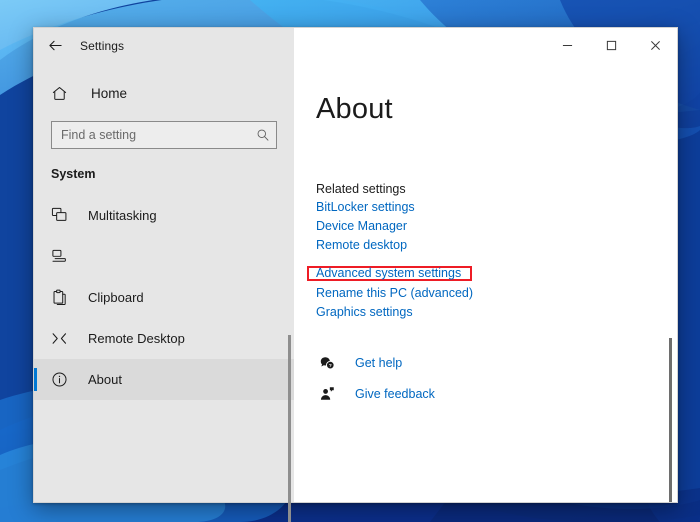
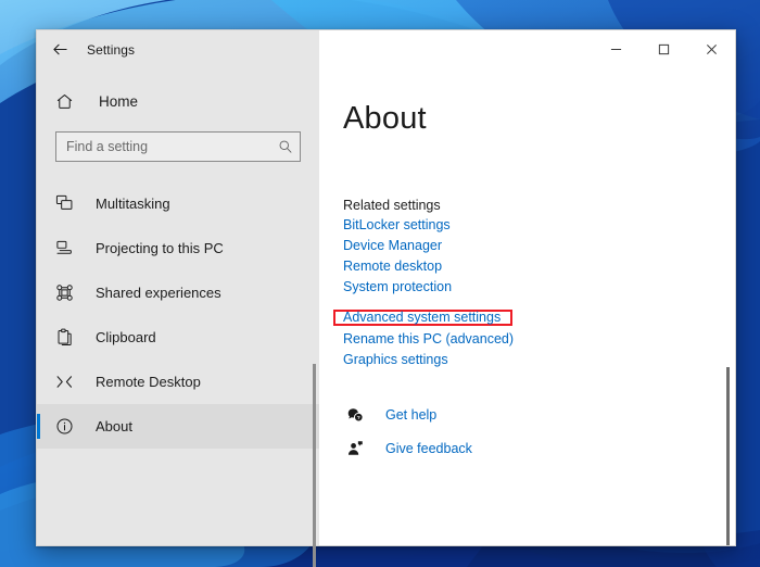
  Settings
  Home
  Find a setting
- System
  Multitasking
+ Projecting to this PC
+ Shared experiences
  Clipboard
  Remote Desktop
  About
  About
  Related settings
  BitLocker settings
  Device Manager
  Remote desktop
+ System protection
  Advanced system settings
  Rename this PC (advanced)
  Graphics settings
  Get help
  Give feedback
